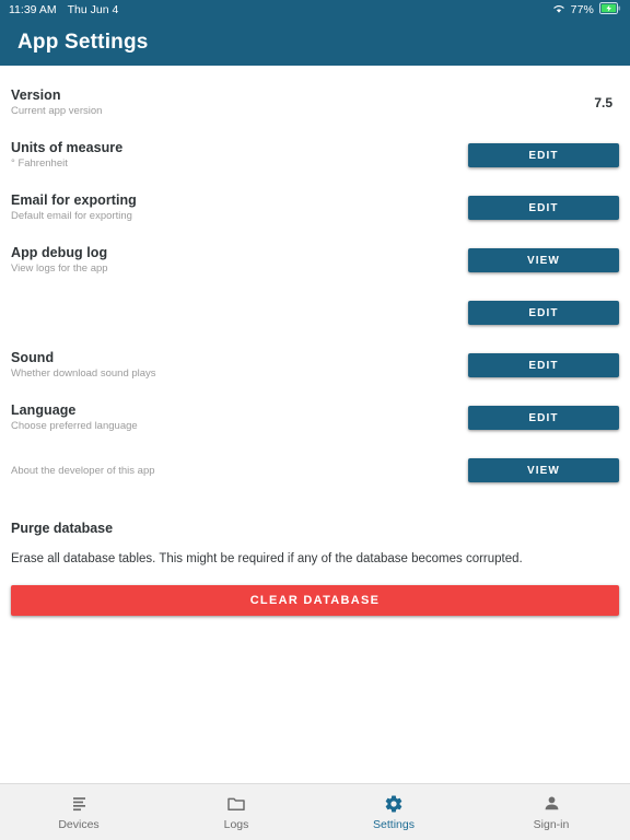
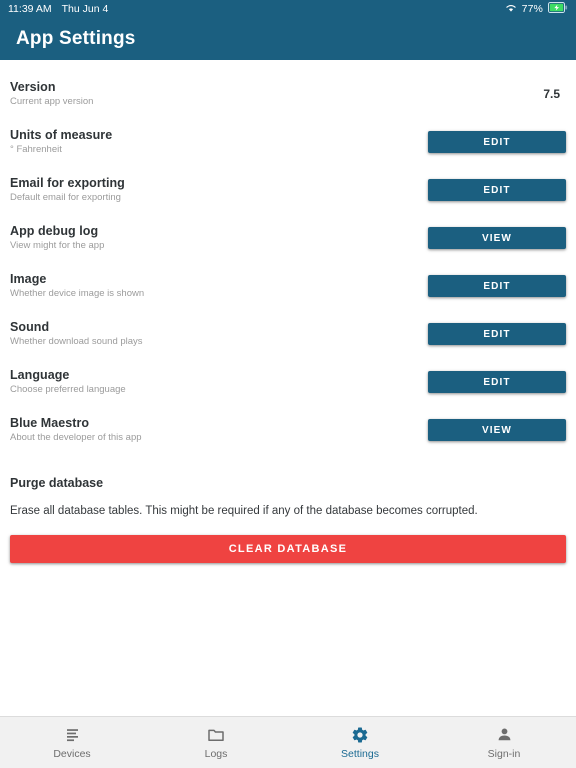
  11:39 AM
  Thu Jun 4
  77%
  App Settings
  Version
  Current app version
  7.5
  Units of measure
  ° Fahrenheit
  EDIT
  Email for exporting
  Default email for exporting
  EDIT
  App debug log
- View logs for the app
+ View might for the app
  VIEW
+ Image
+ Whether device image is shown
  EDIT
  Sound
  Whether download sound plays
  EDIT
  Language
  Choose preferred language
  EDIT
+ Blue Maestro
  About the developer of this app
  VIEW
  Purge database
  Erase all database tables. This might be required if any of the database becomes corrupted.
  CLEAR DATABASE
  Devices
  Logs
  Settings
  Sign-in
